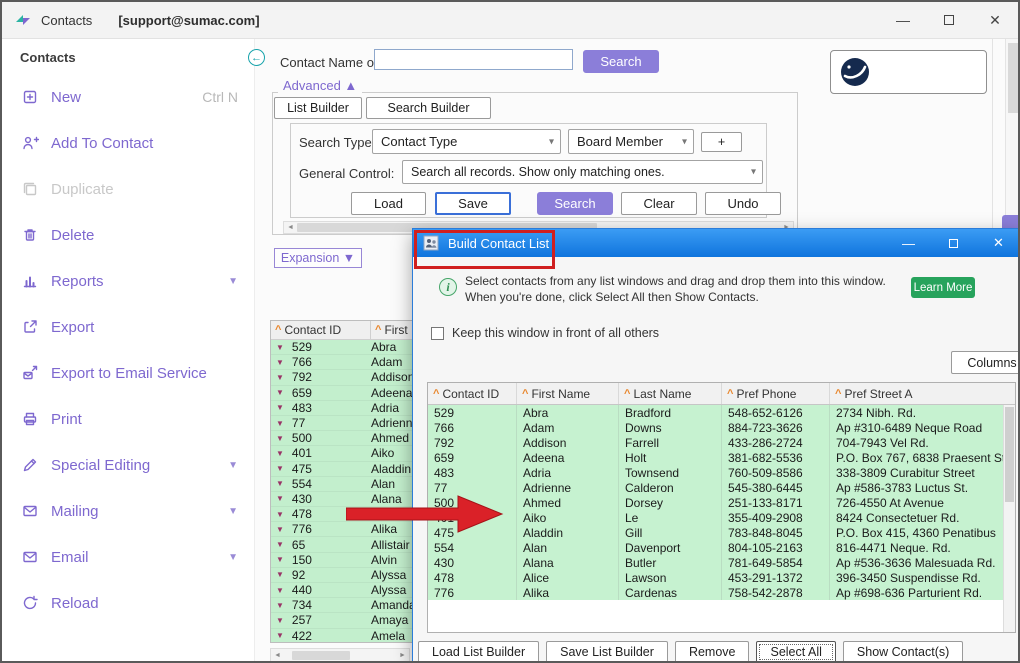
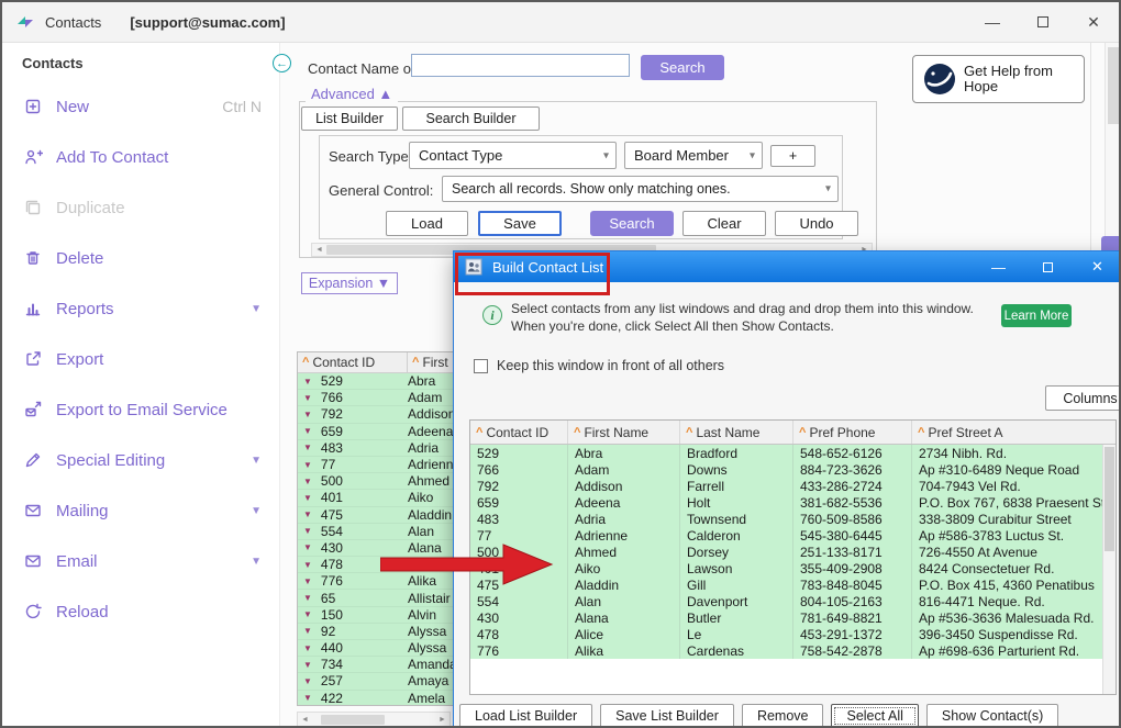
  Contacts
  [support@sumac.com]
  —
  ✕
  Contacts
  New
  Ctrl N
  Add To Contact
  Duplicate
  Delete
  Reports
  ▼
  Export
  Export to Email Service
- Print
  Special Editing
  ▼
  Mailing
  ▼
  Email
  ▼
  Reload
  ←
  Contact Name o
  Search
+ Get Help from Hope
  Advanced ▲
  List Builder
  Search Builder
  Search Type
  Contact Type
  ▾
  Board Member
  ▾
  +
  General Control:
  Search all records. Show only matching ones.
  ▾
  Load
  Save
  Search
  Clear
  Undo
  Expansion ▼
  ^
  Contact ID
  ^
  ▼
  529
  Abra
  ▼
  766
  Adam
  ▼
  792
  Addiso
  ▼
  659
  Adeena
  ▼
  483
  Adria
  ▼
  77
  Adrienn
  ▼
  500
  Ahmed
  ▼
  401
  Aiko
  ▼
  475
  Aladdin
  ▼
  554
  Alan
  ▼
  430
  Alana
  ▼
  478
  ▼
  776
  Alika
  ▼
  65
  Allistair
  ▼
  150
  Alvin
  ▼
  92
  Alyssa
  ▼
  440
  Alyssa
  ▼
  734
  Amand
  ▼
  257
  Amaya
  ▼
  422
  Amela
  Build Contact List
  —
  ✕
  i
  Select contacts from any list windows and drag and drop them into this window.
  When you're done, click Select All then Show Contacts.
  Learn More
  Keep this window in front of all others
  Columns
  ^
  Contact ID
  ^
  First Name
  ^
  Last Name
  ^
  Pref Phone
  ^
  Pref Street A
  529
  Abra
  Bradford
  548-652-6126
  2734 Nibh. Rd.
  766
  Adam
  Downs
  884-723-3626
  Ap #310-6489 Neque Road
  792
  Addison
  Farrell
  433-286-2724
  704-7943 Vel Rd.
  659
  Adeena
  Holt
  381-682-5536
  P.O. Box 767, 6838 Praesent S
  483
  Adria
  Townsend
  760-509-8586
  338-3809 Curabitur Street
  77
  Adrienne
  Calderon
  545-380-6445
  Ap #586-3783 Luctus St.
  500
  Ahmed
  Dorsey
  251-133-8171
  726-4550 At Avenue
  Aiko
- Le
+ Lawson
  355-409-2908
  8424 Consectetuer Rd.
  475
  Aladdin
  Gill
  783-848-8045
  P.O. Box 415, 4360 Penatibus
  554
  Alan
  Davenport
  804-105-2163
  816-4471 Neque. Rd.
  430
  Alana
  Butler
- 781-649-5854
+ 781-649-8821
  Ap #536-3636 Malesuada Rd.
  478
  Alice
- Lawson
+ Le
  453-291-1372
  396-3450 Suspendisse Rd.
  776
  Alika
  Cardenas
  758-542-2878
  Ap #698-636 Parturient Rd.
  Load List Builder
  Save List Builder
  Remove
  Select All
  Show Contact(s)
